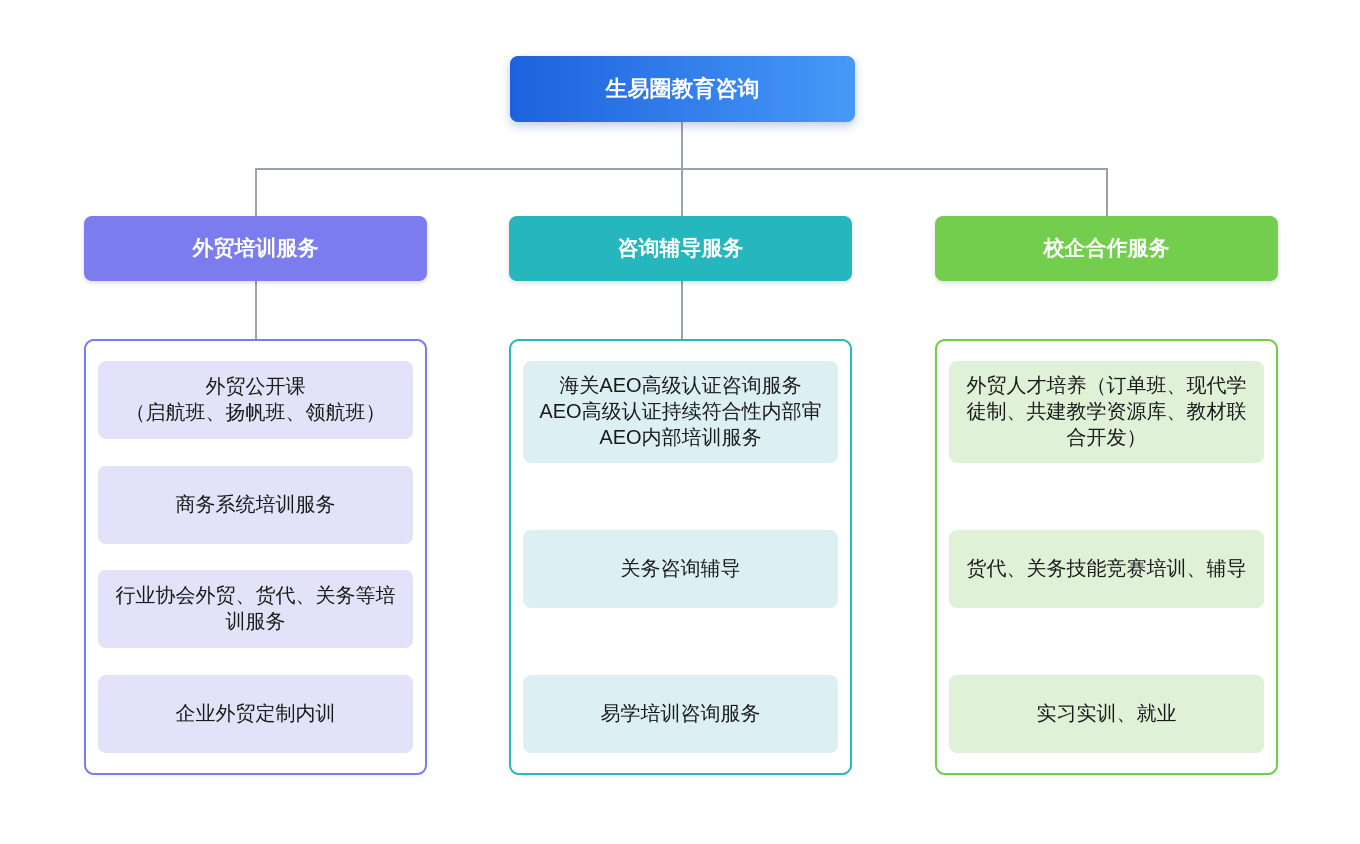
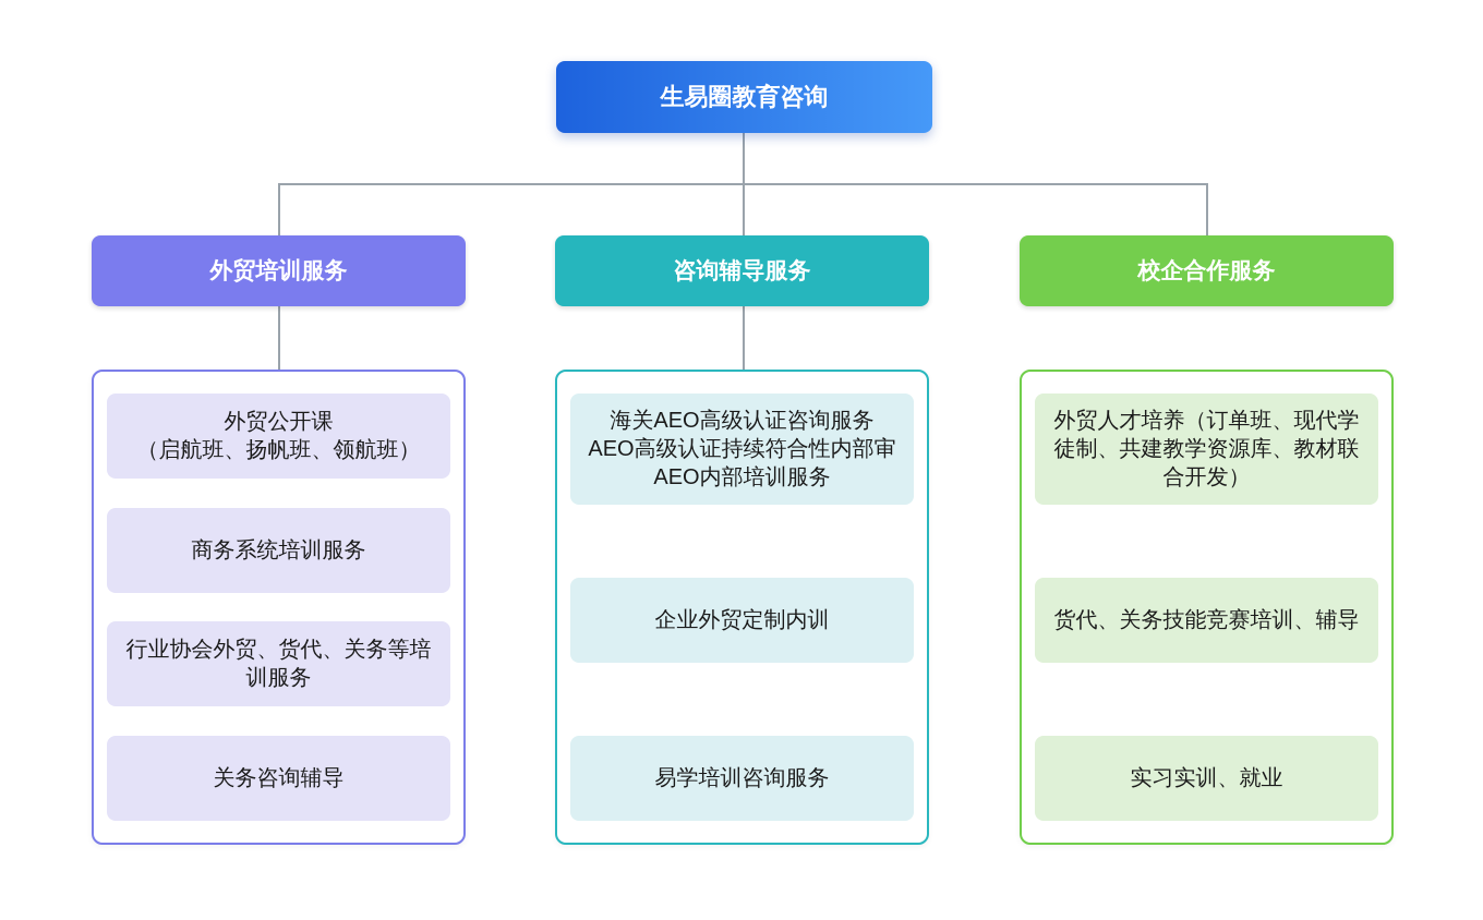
  生易圈教育咨询
  外贸培训服务
  咨询辅导服务
  校企合作服务
  外贸公开课
  （启航班、扬帆班、领航班）
  商务系统培训服务
  行业协会外贸、货代、关务等培训服务
- 企业外贸定制内训
+ 关务咨询辅导
  海关AEO高级认证咨询服务
  AEO高级认证持续符合性内部审
  AEO内部培训服务
- 关务咨询辅导
+ 企业外贸定制内训
  易学培训咨询服务
  外贸人才培养（订单班、现代学徒制、共建教学资源库、教材联合开发）
  货代、关务技能竞赛培训、辅导
  实习实训、就业
